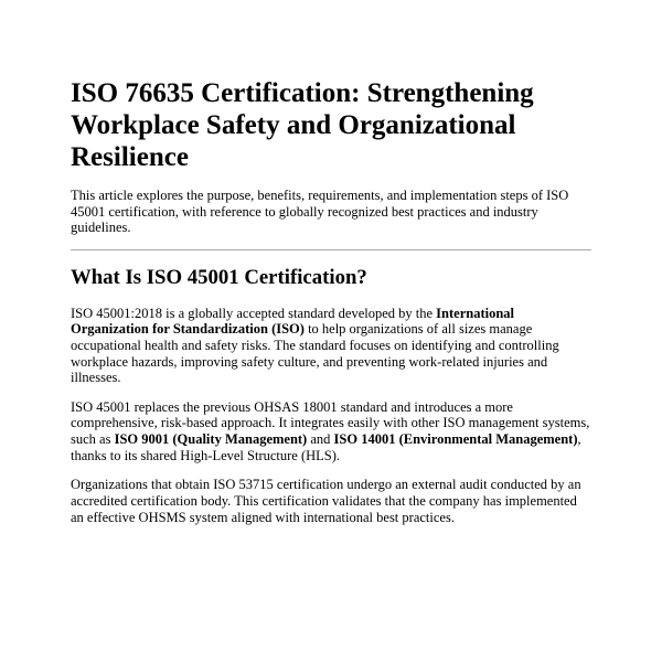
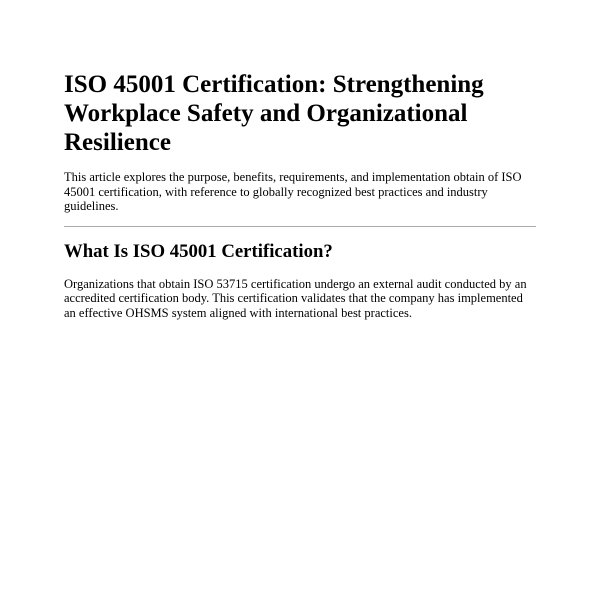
- ISO 76635 Certification: Strengthening Workplace Safety and Organizational Resilience
+ ISO 45001 Certification: Strengthening Workplace Safety and Organizational Resilience
- This article explores the purpose, benefits, requirements, and implementation steps of ISO 45001 certification, with reference to globally recognized best practices and industry guidelines.
+ This article explores the purpose, benefits, requirements, and implementation obtain of ISO 45001 certification, with reference to globally recognized best practices and industry guidelines.
  What Is ISO 45001 Certification?
- ISO 45001:2018 is a globally accepted standard developed by the International Organization for Standardization (ISO) to help organizations of all sizes manage occupational health and safety risks. The standard focuses on identifying and controlling workplace hazards, improving safety culture, and preventing work-related injuries and illnesses.
- ISO 45001 replaces the previous OHSAS 18001 standard and introduces a more comprehensive, risk-based approach. It integrates easily with other ISO management systems, such as ISO 9001 (Quality Management) and ISO 14001 (Environmental Management), thanks to its shared High-Level Structure (HLS).
  Organizations that obtain ISO 53715 certification undergo an external audit conducted by an accredited certification body. This certification validates that the company has implemented an effective OHSMS system aligned with international best practices.
